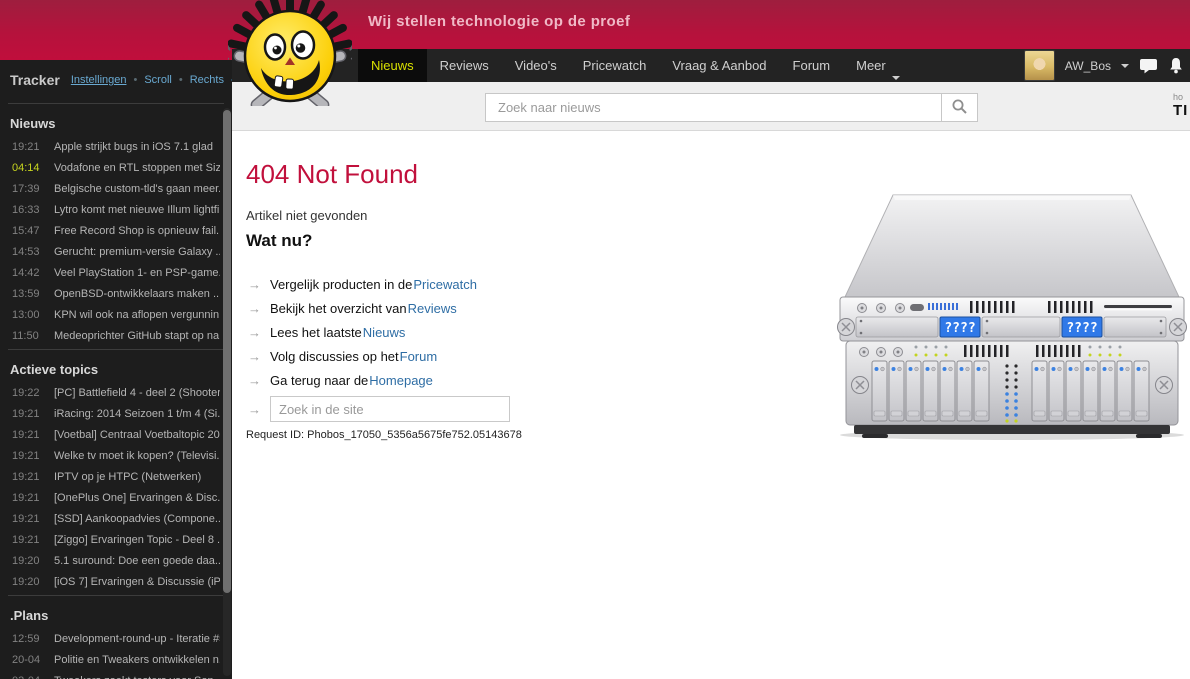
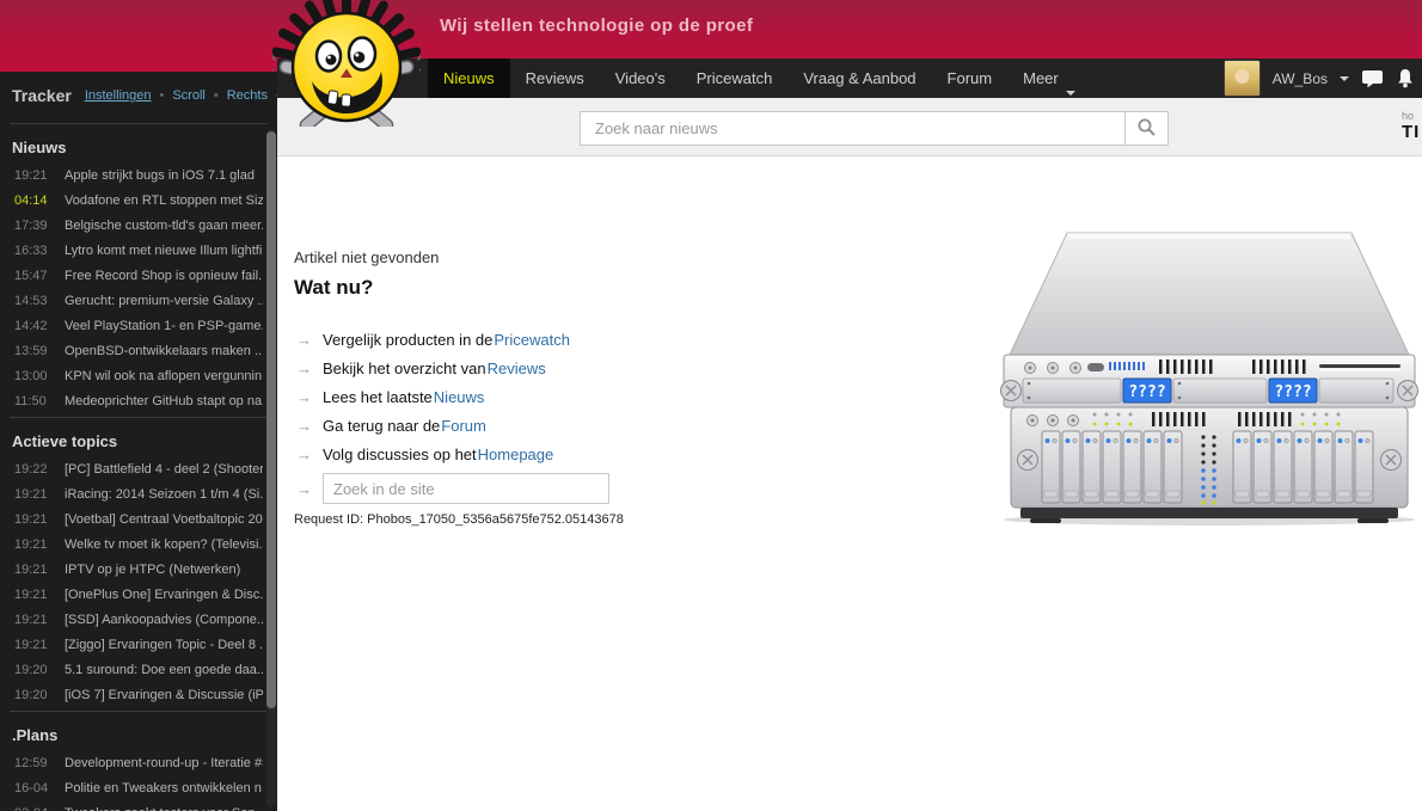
  Wij stellen technologie op de proef
  Nieuws
  Reviews
  Video's
  Pricewatch
  Vraag & Aanbod
  Forum
  Meer
  AW_Bos
  Zoek naar nieuws
  ho
  TI
  Tracker
  Instellingen
  •
  Scroll
  •
  Rechts
  Nieuws
  19:21
  Apple strijkt bugs in iOS 7.1 glad
  04:14
  Vodafone en RTL stoppen met Siz
  17:39
  Belgische custom-tld's gaan meer.
  16:33
  Lytro komt met nieuwe Illum lightfi
  15:47
  Free Record Shop is opnieuw fail.
  14:53
  Gerucht: premium-versie Galaxy ..
  14:42
  Veel PlayStation 1- en PSP-game
  13:59
  OpenBSD-ontwikkelaars maken ..
  13:00
  KPN wil ook na aflopen vergunnin
  11:50
  Medeoprichter GitHub stapt op na
  Actieve topics
  19:22
  [PC] Battlefield 4 - deel 2 (Shooter
  19:21
  iRacing: 2014 Seizoen 1 t/m 4 (Si.
  19:21
  [Voetbal] Centraal Voetbaltopic 20
  19:21
  Welke tv moet ik kopen? (Televisi.
  19:21
  IPTV op je HTPC (Netwerken)
  19:21
  [OnePlus One] Ervaringen & Disc.
  19:21
  [SSD] Aankoopadvies (Compone..
  19:21
  [Ziggo] Ervaringen Topic - Deel 8 .
  19:20
  5.1 suround: Doe een goede daa..
  19:20
  [iOS 7] Ervaringen & Discussie (iP
  .Plans
  12:59
  Development-round-up - Iteratie #
- 20-04
+ 16-04
  Politie en Tweakers ontwikkelen n
- 404 Not Found
  Artikel niet gevonden
  Wat nu?
  →
  Vergelijk producten in de
  Pricewatch
  →
  Bekijk het overzicht van
  Reviews
  →
  Lees het laatste
  Nieuws
  →
- Volg discussies op het
+ Ga terug naar de
  Forum
  →
- Ga terug naar de
+ Volg discussies op het
  Homepage
  →
  Zoek in de site
  Request ID: Phobos_17050_5356a5675fe752.05143678
  ????
  ????
